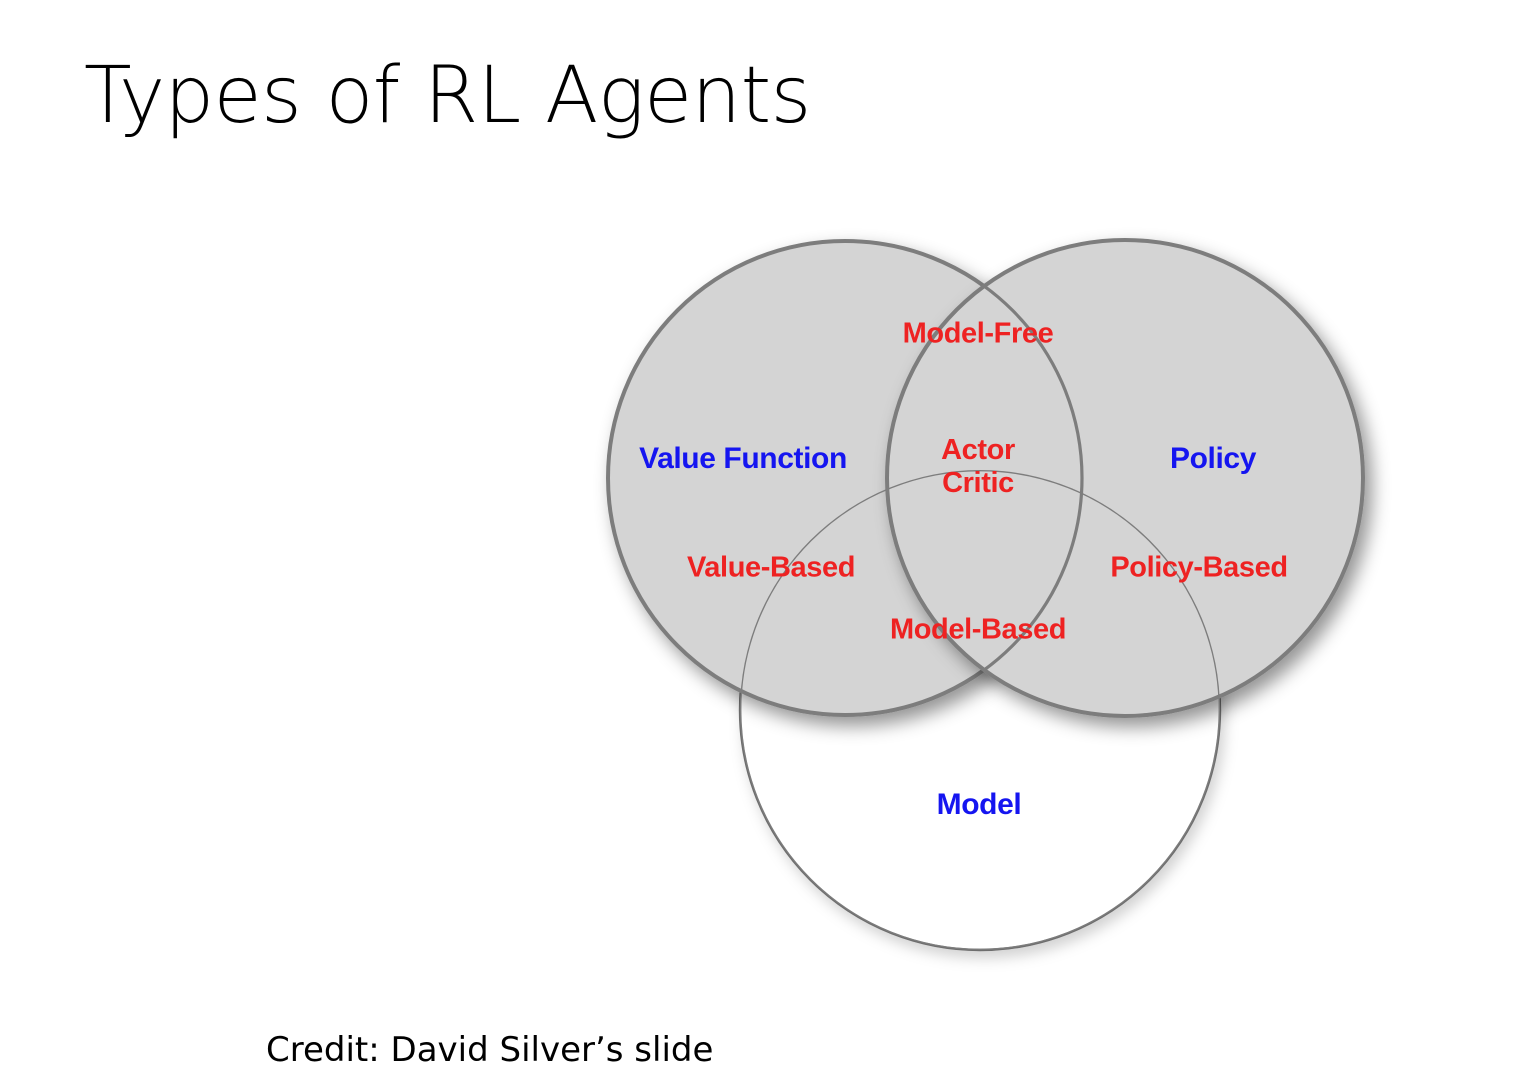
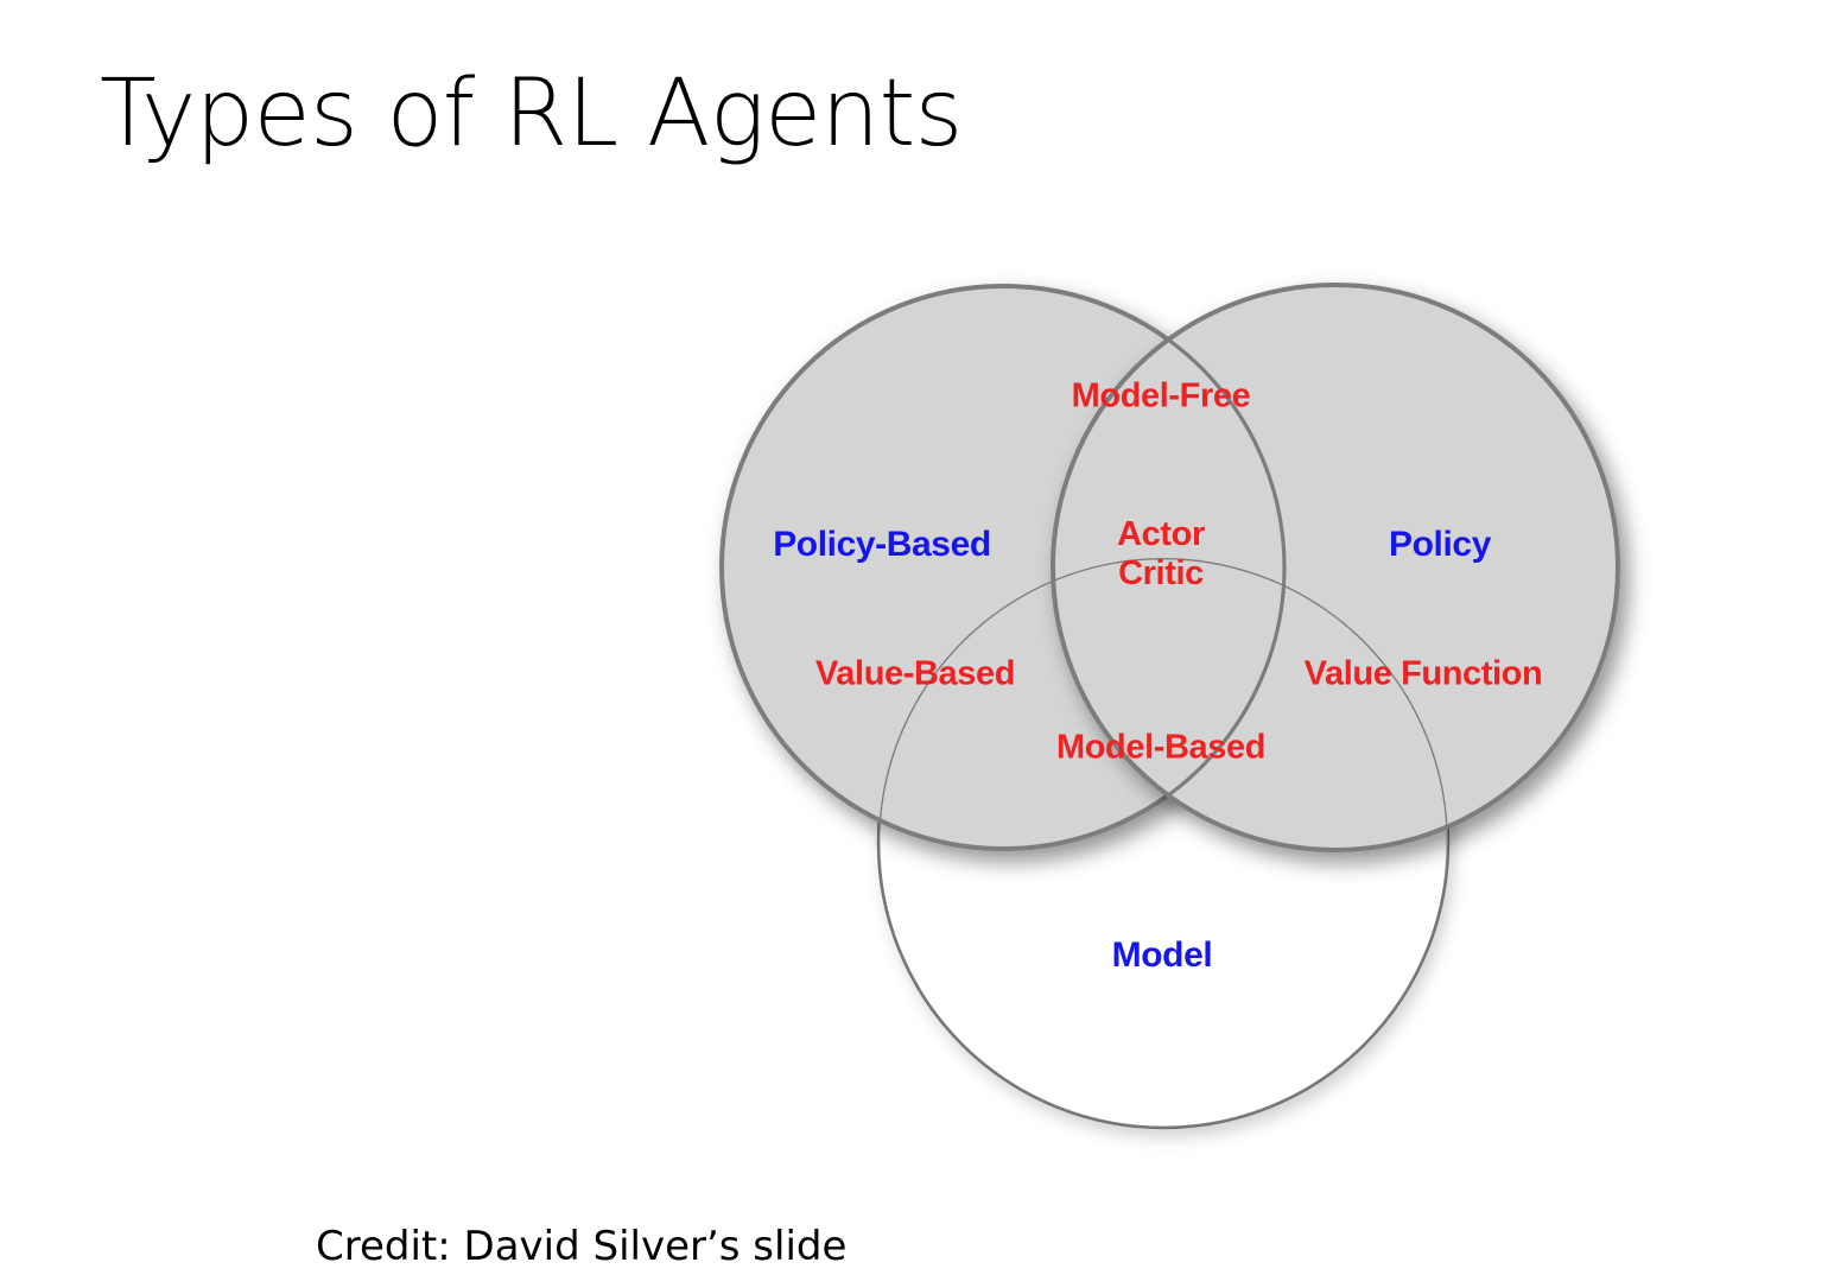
  Types of RL Agents
- Value Function
+ Policy-Based
  Policy
  Model
  Model-Free
  Actor
  Critic
  Value-Based
- Policy-Based
+ Value Function
  Model-Based
  Credit: David Silver’s slide
